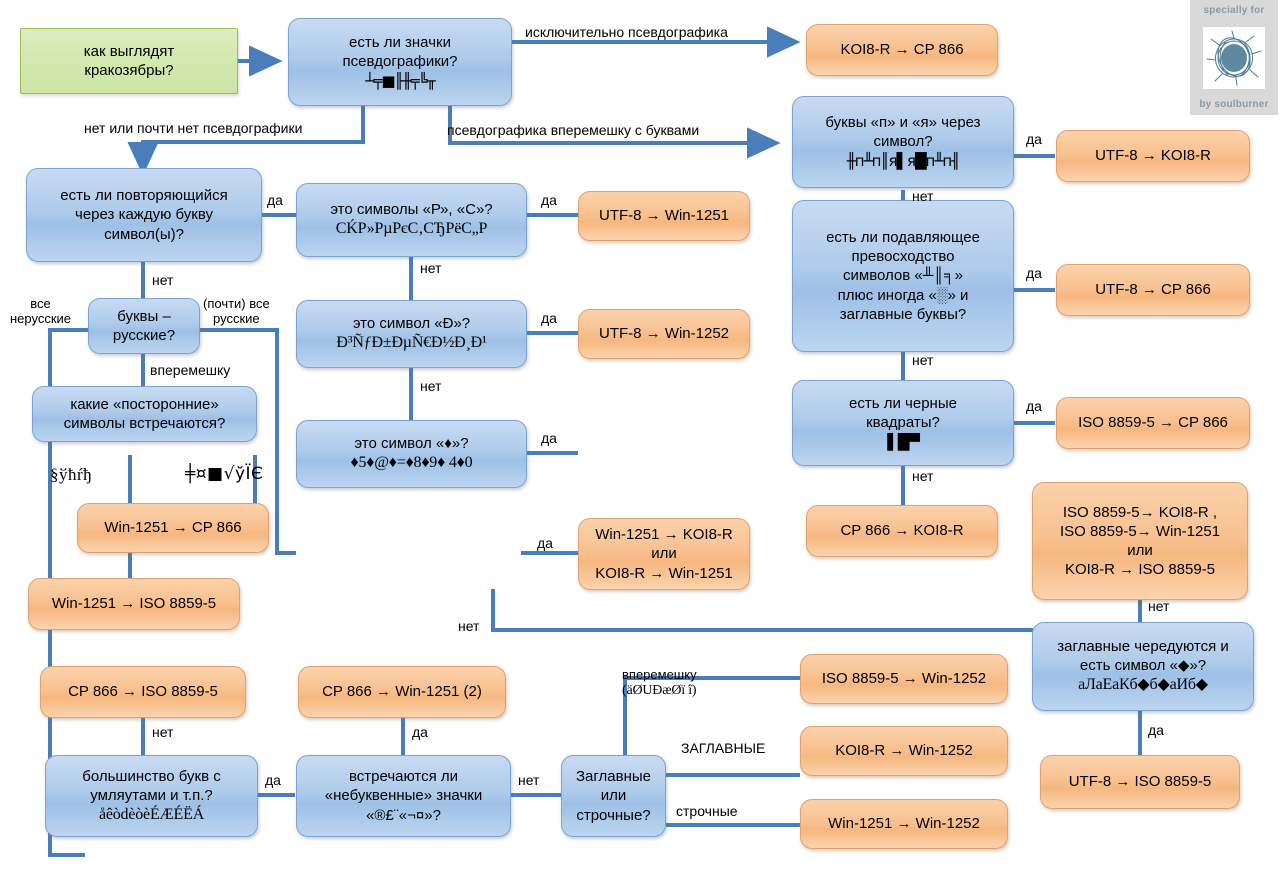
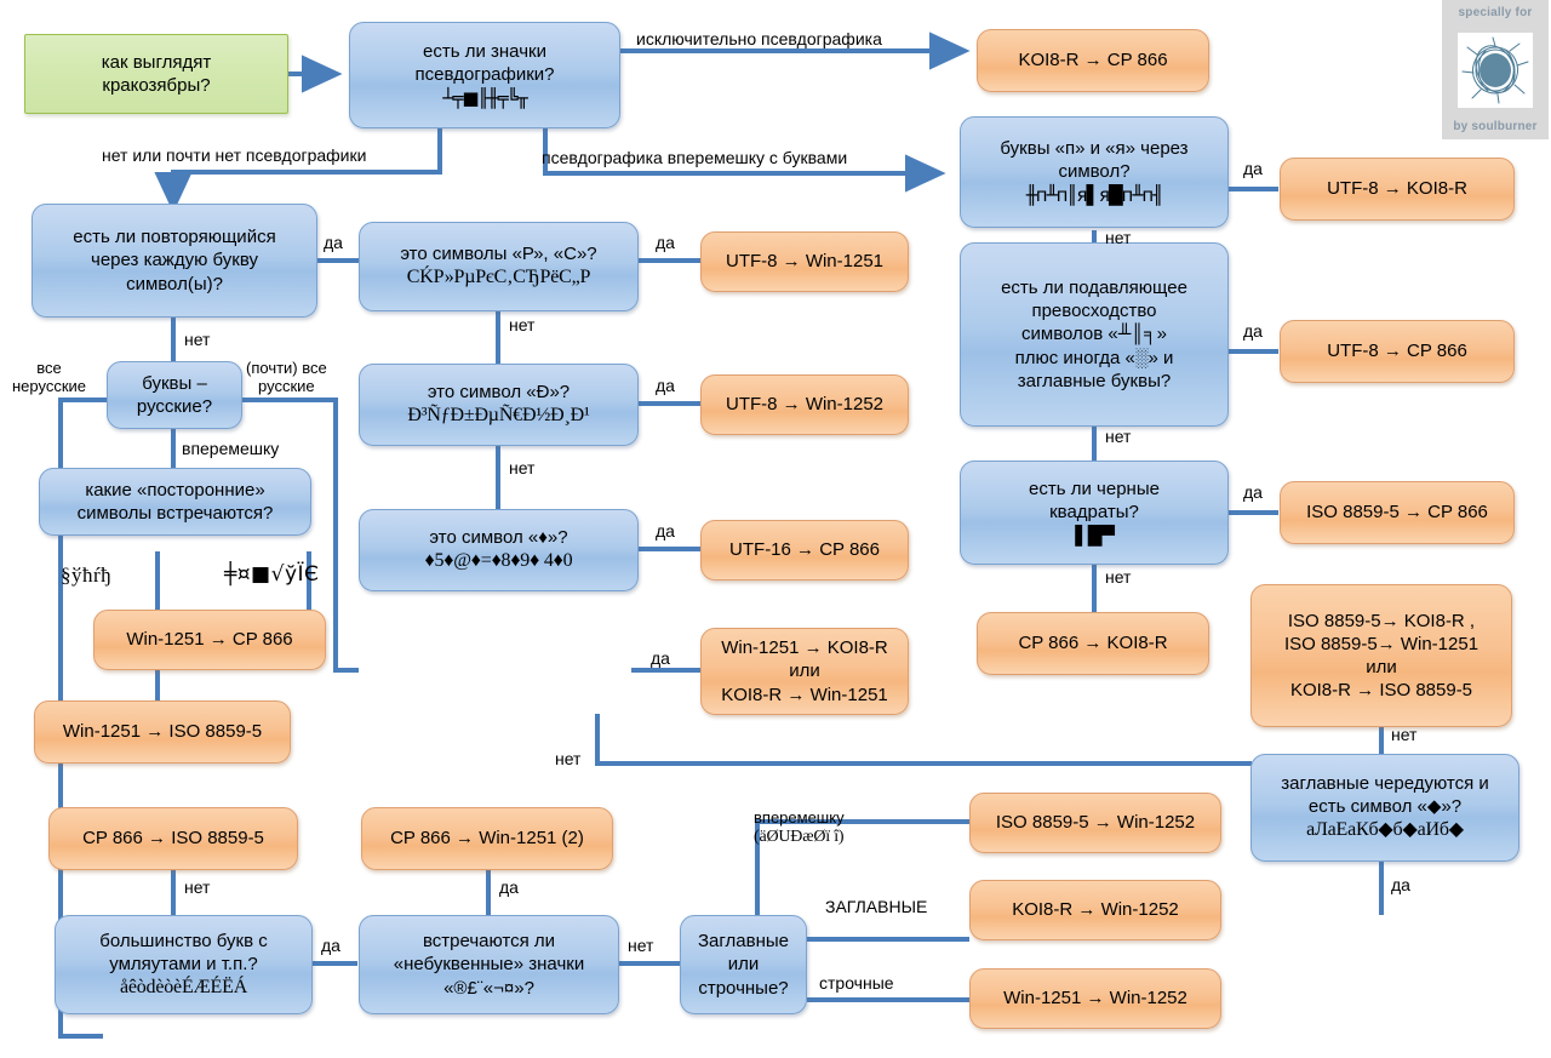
  как выглядят
  кракозябры?
  есть ли значки
  псевдографики?
  ┴╤■╟╫╤╚╥
  KOI8-R → CP 866
  буквы «п» и «я» через
  символ?
  ╫п╨п║я▌я█п╨п╢
  UTF-8 → KOI8-R
  есть ли повторяющийся
  через каждую букву
  символ(ы)?
  это символы «Р», «С»?
  СḰР»РµРєС‚СЂРёС„Р
  UTF-8 → Win-1251
  это символ «Ð»?
  Ð³ÑƒÐ±ÐµÑ€Ð½Ð¸Ð¹
  UTF-8 → Win-1252
  это символ «♦»?
  ♦5♦@♦=♦8♦9♦ 4♦0
+ UTF-16 → CP 866
  буквы –
  русские?
  какие «посторонние»
  символы встречаются?
  §ўħŕђ
  ╪¤■√ўЇЄ
  Win-1251 → CP 866
  Win-1251 → ISO 8859-5
  Win-1251 → KOI8-R
  или
  KOI8-R → Win-1251
  есть ли подавляющее
  превосходство
  символов «╨║╕»
  плюс иногда «░» и
  заглавные буквы?
  UTF-8 → CP 866
  есть ли черные
  квадраты?
  ▌█▀
  ISO 8859-5 → CP 866
  CP 866 → KOI8-R
  ISO 8859-5→ KOI8-R ,
  ISO 8859-5→ Win-1251
  или
  KOI8-R → ISO 8859-5
  заглавные чередуются и
  есть символ «◆»?
  аЛаЕаКб◆б◆аИб◆
- UTF-8 → ISO 8859-5
  CP 866 → ISO 8859-5
  CP 866 → Win-1251 (2)
  большинство букв с
  умляутами и т.п.?
  åêòdèòèÉÆÉËÁ
  встречаются ли
  «небуквенные» значки
  «®£¨«¬¤»?
  Заглавные
  или
  строчные?
  ISO 8859-5 → Win-1252
  KOI8-R → Win-1252
  Win-1251 → Win-1252
  исключительно псевдографика
  нет или почти нет псевдографики
  псевдографика вперемешку с буквами
  да
  нет
  да
  нет
  да
  нет
  да
  нет
  да
  все
  нерусские
  (почти) все
  русские
  вперемешку
  да
  нет
  да
  нет
  да
  нет
  нет
  да
  нет
  да
  да
  нет
  вперемешку
  (äØUÐæØï î)
  ЗАГЛАВНЫЕ
  строчные
  specially for
  by soulburner
